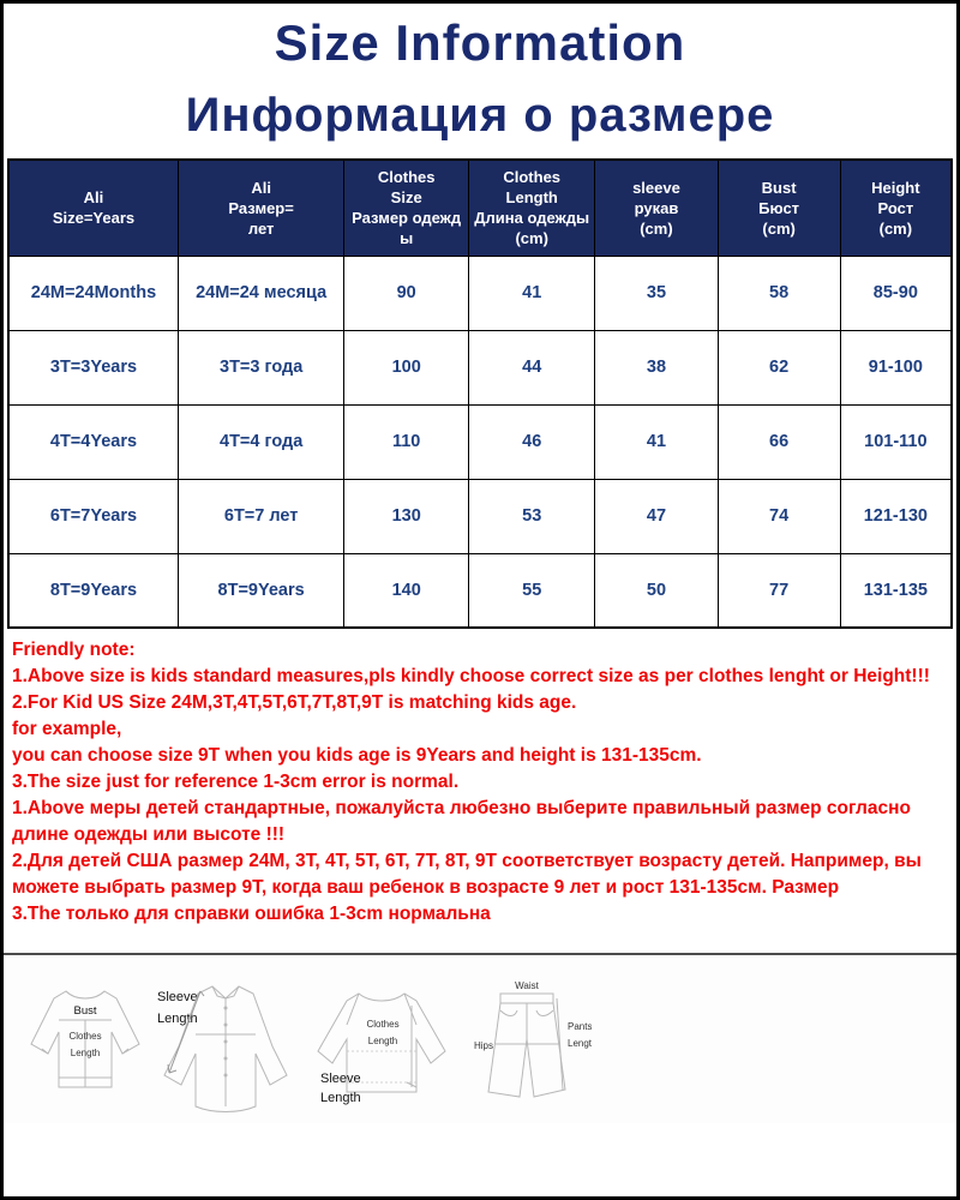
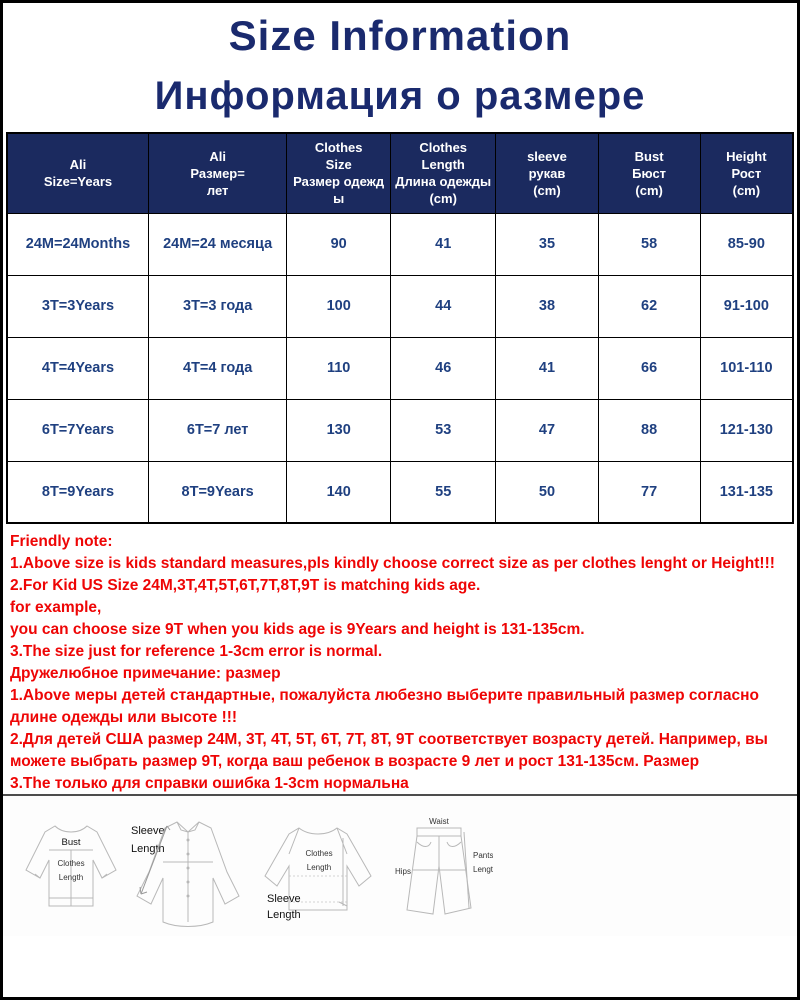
  Size Information
  Информация о размере
  Ali Size=Years	Ali Размер= лет	Clothes Size Размер одежды	Clothes Length Длина одежды (cm)	sleeve рукав (cm)	Bust Бюст (cm)	Height Рост (cm)
  24M=24Months	24M=24 месяца	90	41	35	58	85-90
  3T=3Years	3T=3 года	100	44	38	62	91-100
  4T=4Years	4T=4 года	110	46	41	66	101-110
- 6T=7Years	6T=7 лет	130	53	47	74	121-130
+ 6T=7Years	6T=7 лет	130	53	47	88	121-130
  8T=9Years	8T=9Years	140	55	50	77	131-135
  Friendly note:
  1.Above size is kids standard measures,pls kindly choose correct size as per clothes lenght or Height!!!
  2.For Kid US Size 24M,3T,4T,5T,6T,7T,8T,9T is matching kids age.
  for example,
  you can choose size 9T when you kids age is 9Years and height is 131-135cm.
  3.The size just for reference 1-3cm error is normal.
+ Дружелюбное примечание: размер
  1.Above меры детей стандартные, пожалуйста любезно выберите правильный размер согласно длине одежды или высоте !!!
  2.Для детей США размер 24M, 3T, 4T, 5T, 6T, 7T, 8T, 9T соответствует возрасту детей. Например, вы можете выбрать размер 9T, когда ваш ребенок в возрасте 9 лет и рост 131-135см. Размер
  3.The только для справки ошибка 1-3cm нормальна
  Bust
  Clothes
  Length
  Sleeve
  Lengh
  Clothes
  Length
  Sleeve
  Length
  Waist
  Hips
  Pants
  Lengt
